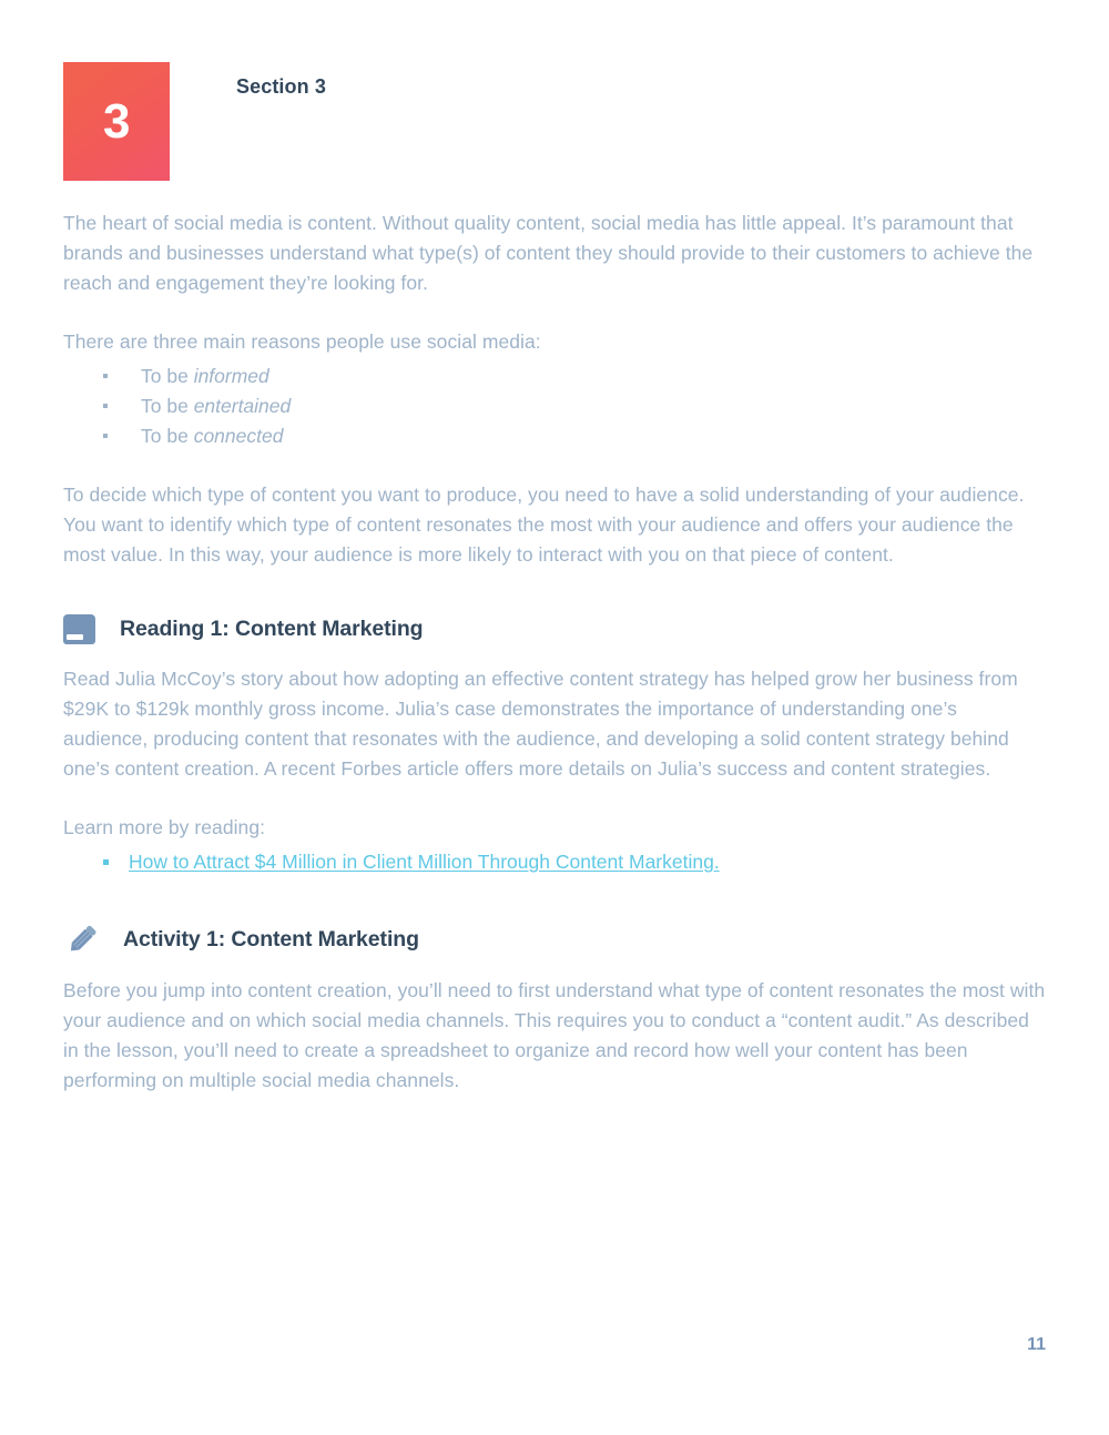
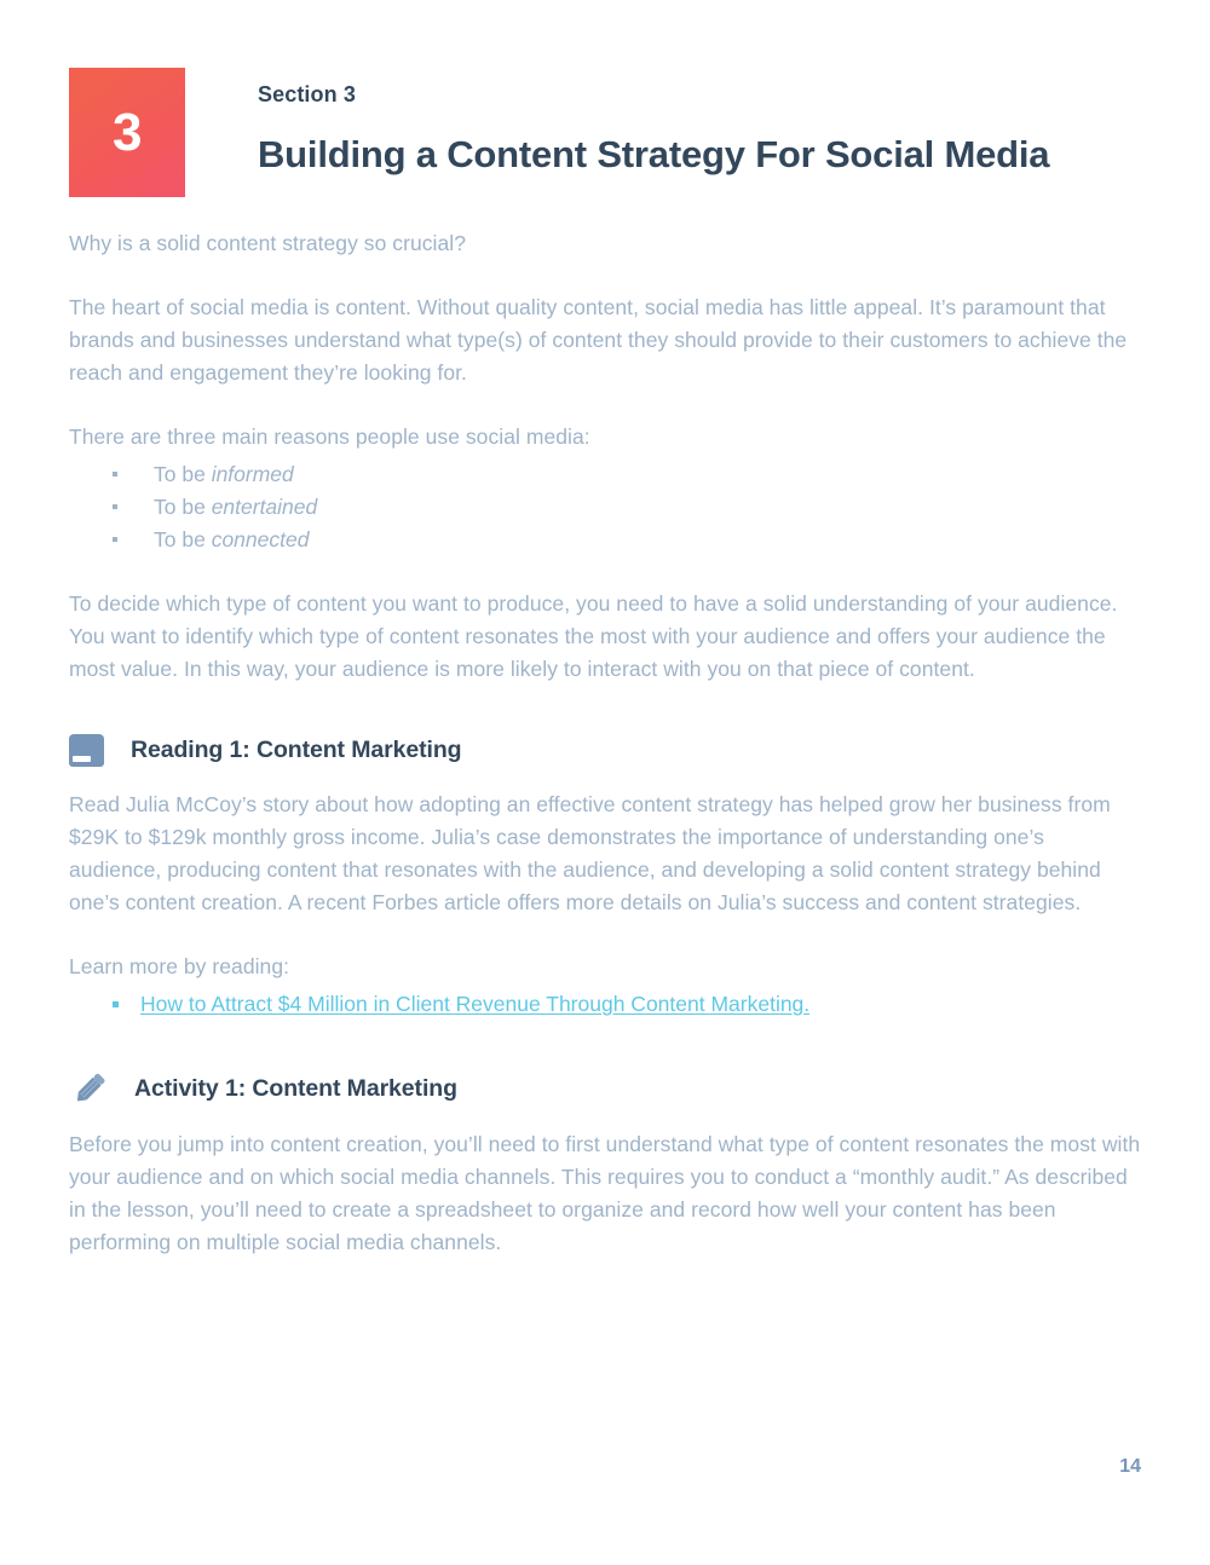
  3
  Section 3
+ Building a Content Strategy For Social Media
+ Why is a solid content strategy so crucial?
  The heart of social media is content. Without quality content, social media has little appeal. It’s paramount that brands and businesses understand what type(s) of content they should provide to their customers to achieve the reach and engagement they’re looking for.
  There are three main reasons people use social media:
  To be informed
  To be entertained
  To be connected
  To decide which type of content you want to produce, you need to have a solid understanding of your audience. You want to identify which type of content resonates the most with your audience and offers your audience the most value. In this way, your audience is more likely to interact with you on that piece of content.
  Reading 1: Content Marketing
  Read Julia McCoy’s story about how adopting an effective content strategy has helped grow her business from $29K to $129k monthly gross income. Julia’s case demonstrates the importance of understanding one’s audience, producing content that resonates with the audience, and developing a solid content strategy behind one’s content creation. A recent Forbes article offers more details on Julia’s success and content strategies.
  Learn more by reading:
- How to Attract $4 Million in Client Million Through Content Marketing.
+ How to Attract $4 Million in Client Revenue Through Content Marketing.
  Activity 1: Content Marketing
- Before you jump into content creation, you’ll need to first understand what type of content resonates the most with your audience and on which social media channels. This requires you to conduct a “content audit.” As described in the lesson, you’ll need to create a spreadsheet to organize and record how well your content has been performing on multiple social media channels.
+ Before you jump into content creation, you’ll need to first understand what type of content resonates the most with your audience and on which social media channels. This requires you to conduct a “monthly audit.” As described in the lesson, you’ll need to create a spreadsheet to organize and record how well your content has been performing on multiple social media channels.
- 11
+ 14
